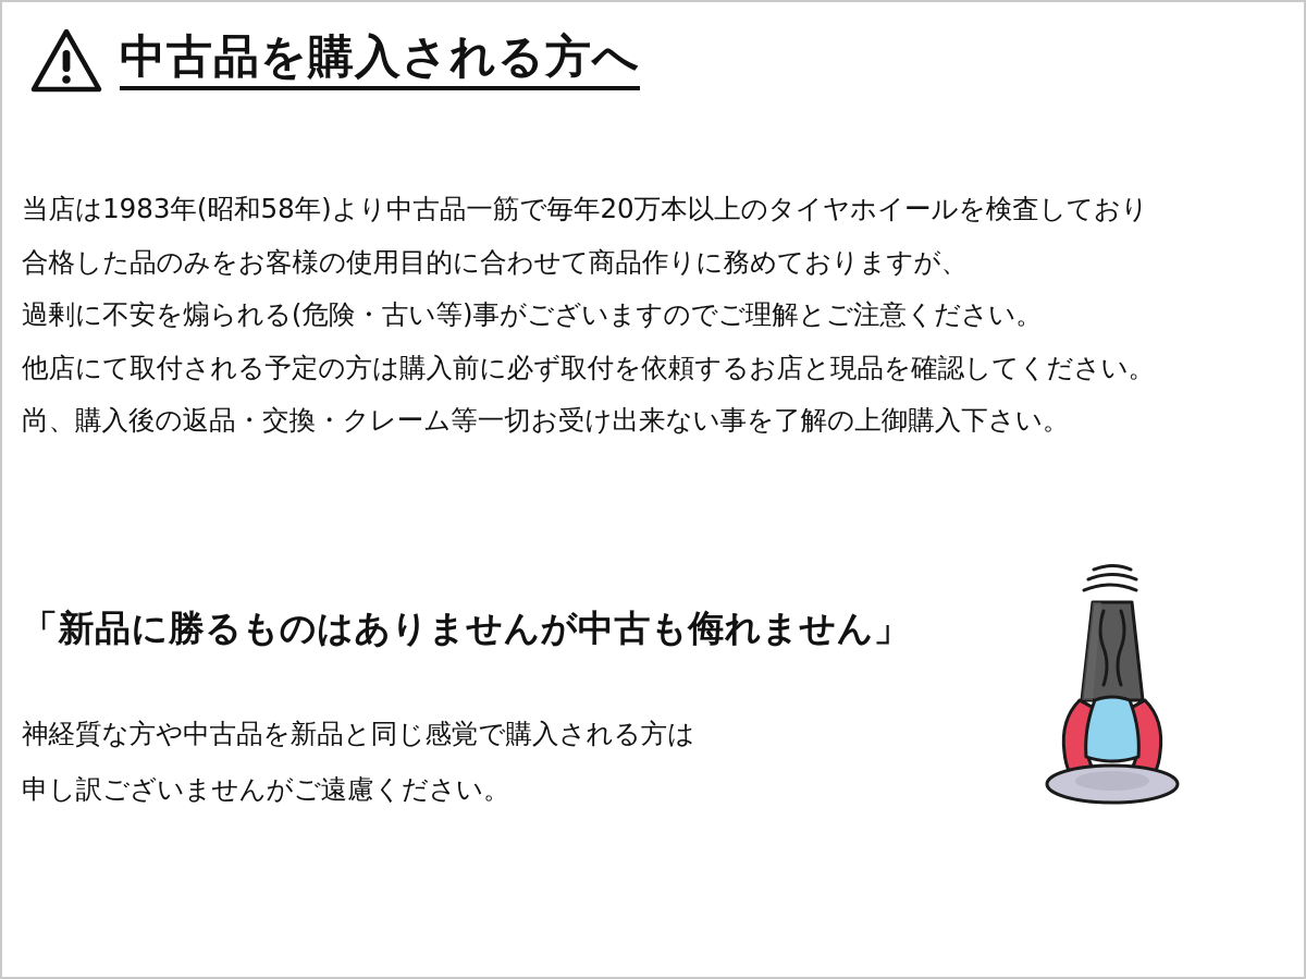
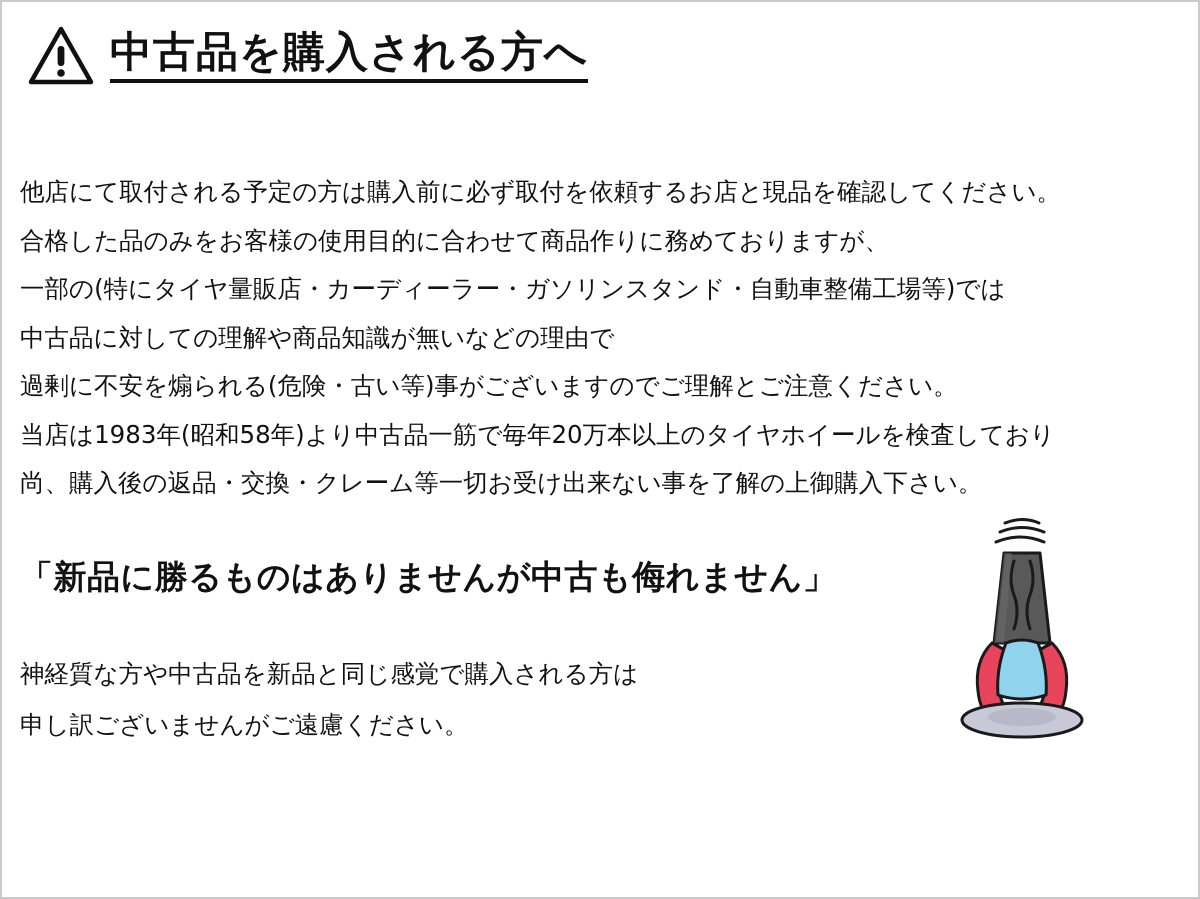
  中古品を購入される方へ
- 当店は1983年(昭和58年)より中古品一筋で毎年20万本以上のタイヤホイールを検査しており
+ 他店にて取付される予定の方は購入前に必ず取付を依頼するお店と現品を確認してください。
  合格した品のみをお客様の使用目的に合わせて商品作りに務めておりますが、
+ 一部の(特にタイヤ量販店・カーディーラー・ガソリンスタンド・自動車整備工場等)では
+ 中古品に対しての理解や商品知識が無いなどの理由で
  過剰に不安を煽られる(危険・古い等)事がございますのでご理解とご注意ください。
- 他店にて取付される予定の方は購入前に必ず取付を依頼するお店と現品を確認してください。
+ 当店は1983年(昭和58年)より中古品一筋で毎年20万本以上のタイヤホイールを検査しており
  尚、購入後の返品・交換・クレーム等一切お受け出来ない事を了解の上御購入下さい。
  「新品に勝るものはありませんが中古も侮れません」
  神経質な方や中古品を新品と同じ感覚で購入される方は
  申し訳ございませんがご遠慮ください。
